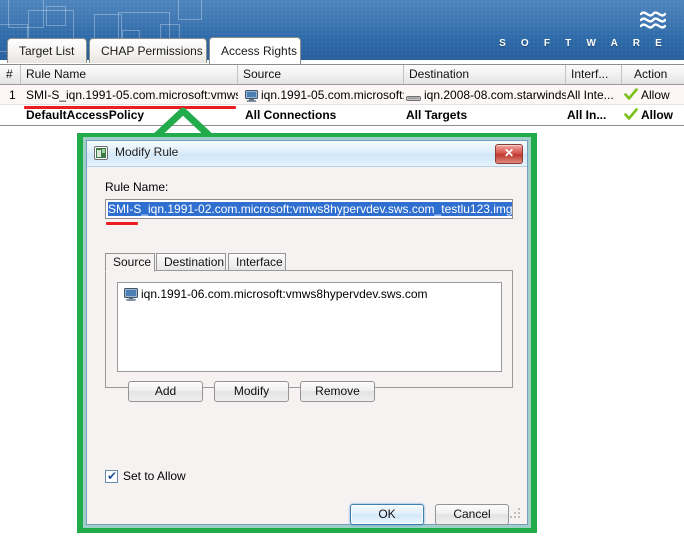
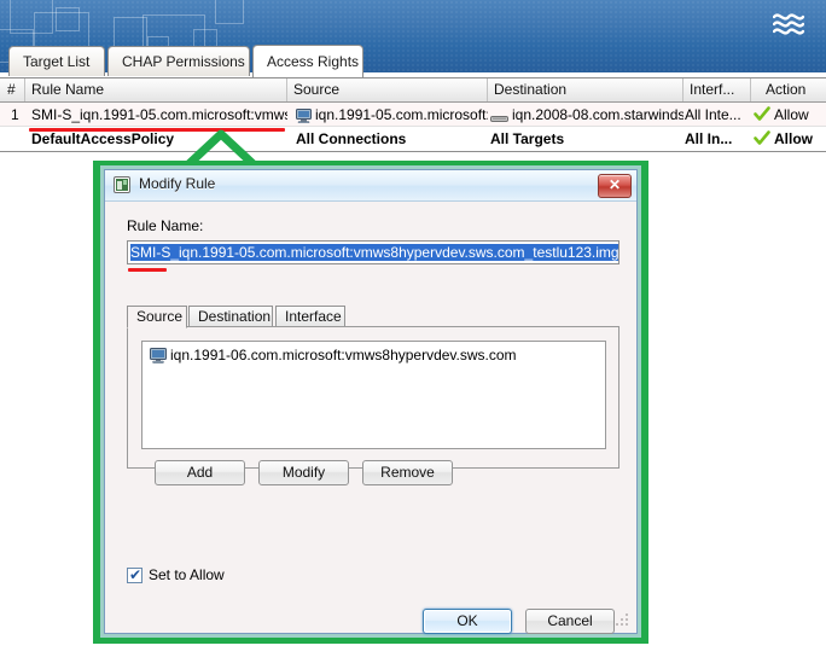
- S O F T W A R E
  Target List
  CHAP Permissions
  Access Rights
  #
  Rule Name
  Source
  Destination
  Interf...
  Action
  1
  SMI-S_iqn.1991-05.com.microsoft:vmw
  iqn.1991-05.com.microsoft
  iqn.2008-08.com.starwinds
  All Inte...
  Allow
  DefaultAccessPolicy
  All Connections
  All Targets
  All In...
  Allow
  Modify Rule
  ✕
  Rule Name:
- SMI-S_iqn.1991-02.com.microsoft:vmws8hypervdev.sws.com_testlu123.img
+ SMI-S_iqn.1991-05.com.microsoft:vmws8hypervdev.sws.com_testlu123.img
  Source
  Destination
  Interface
  iqn.1991-06.com.microsoft:vmws8hypervdev.sws.com
  Add
  Modify
  Remove
  ✔
  Set to Allow
  OK
  Cancel
